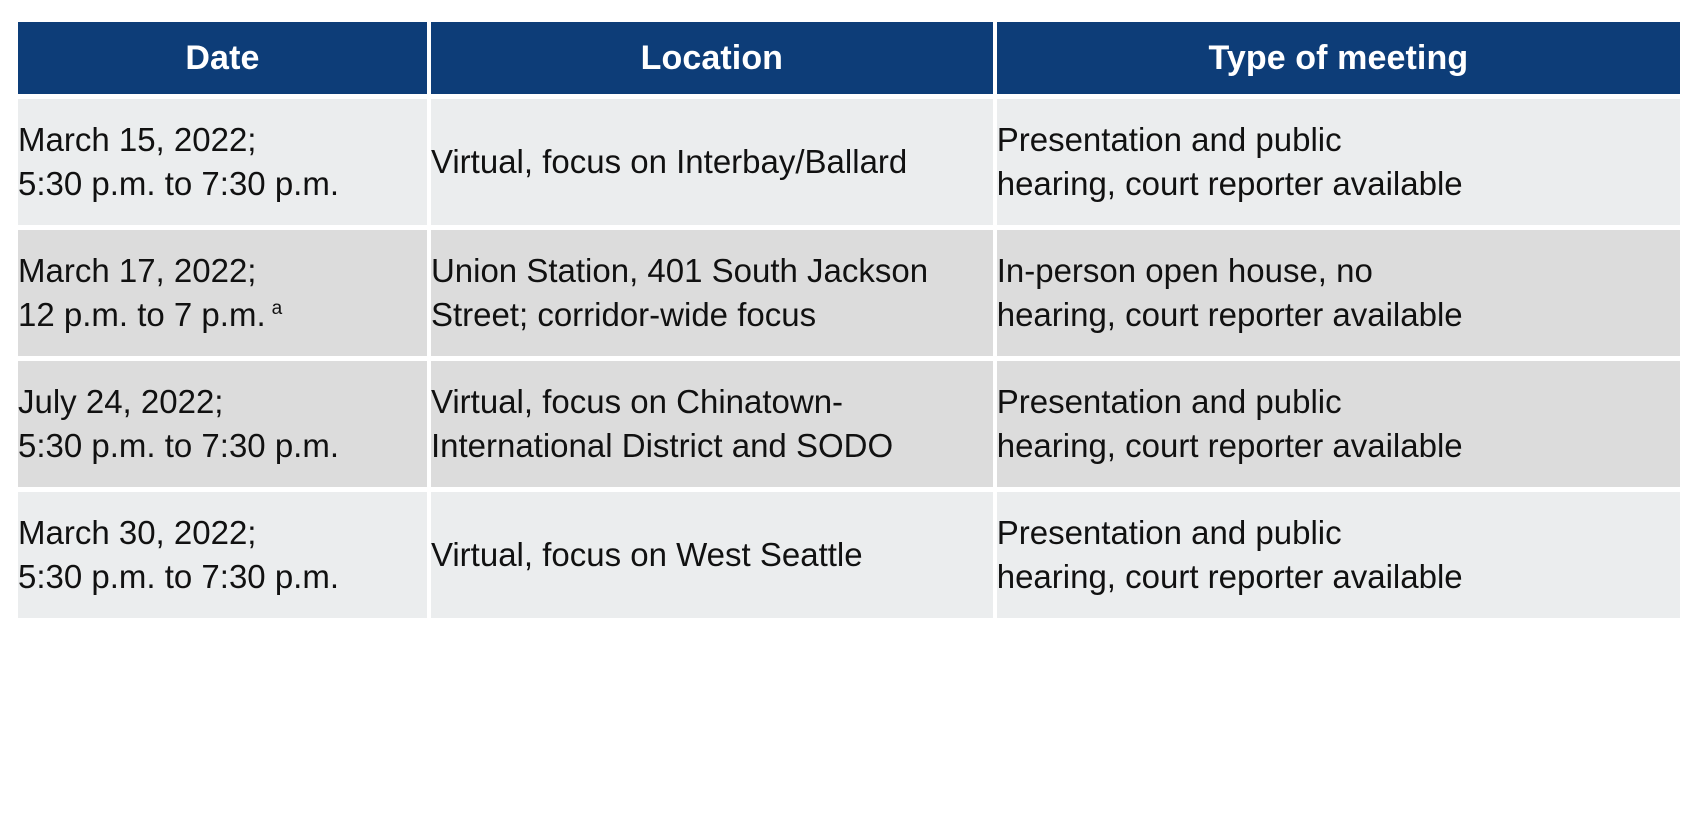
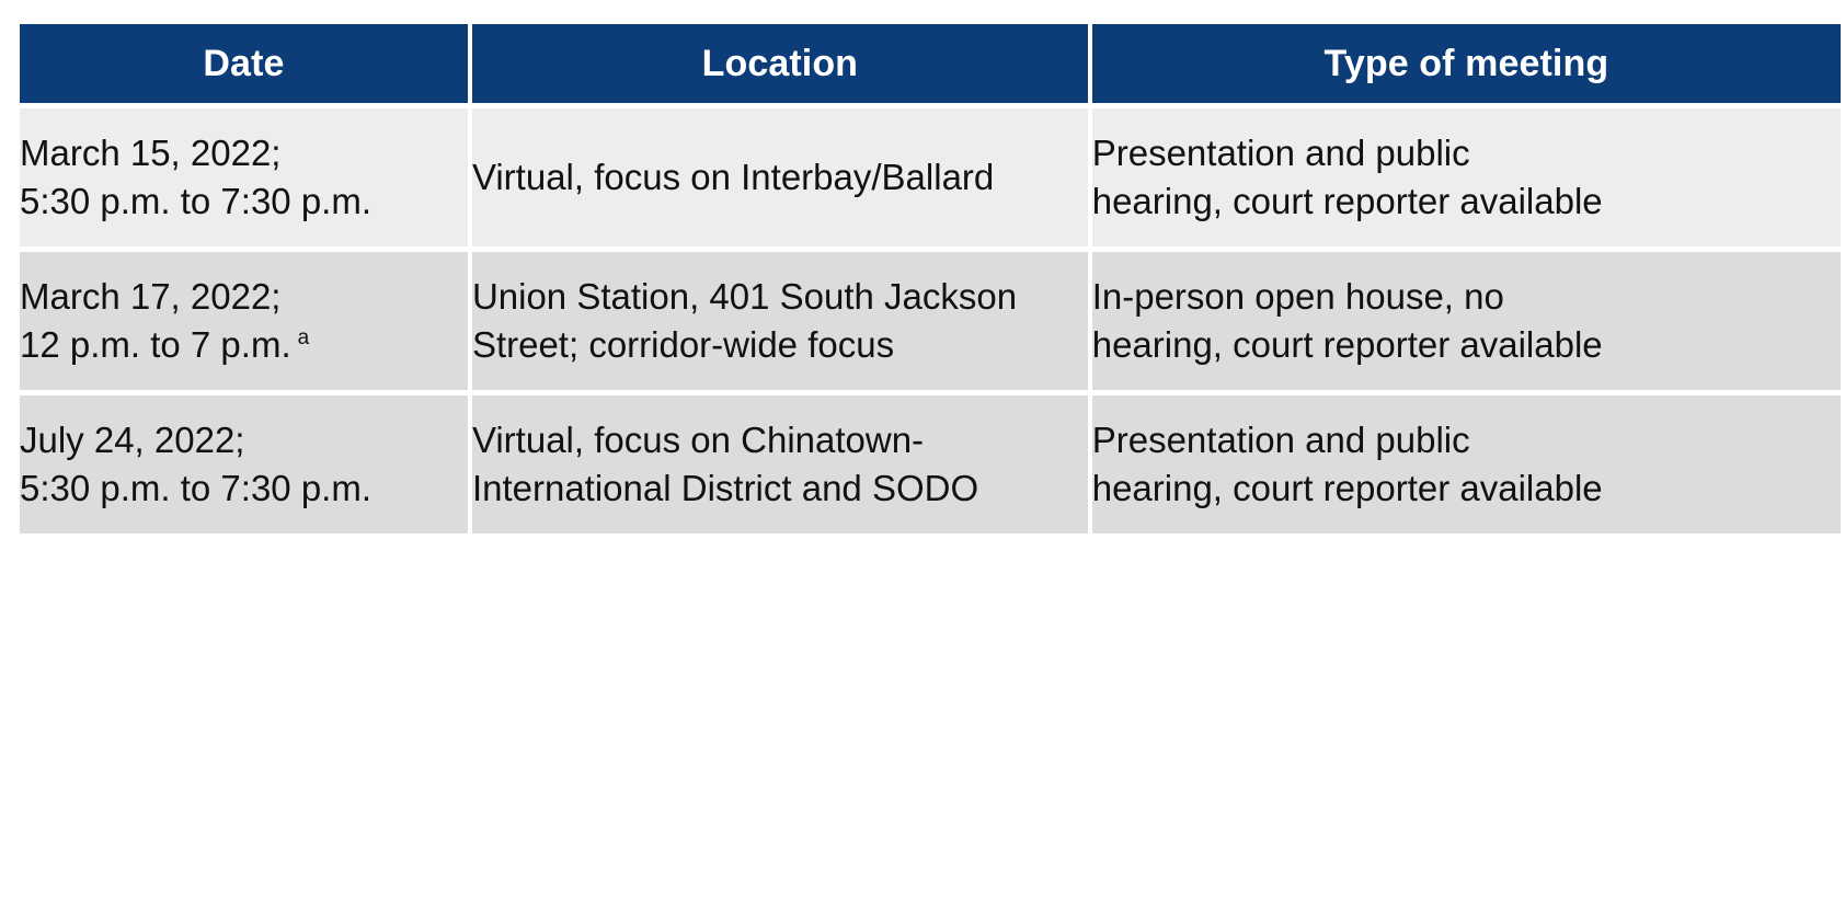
  Date	Location	Type of meeting
  March 15, 2022; 5:30 p.m. to 7:30 p.m.	Virtual, focus on Interbay/Ballard	Presentation and public hearing, court reporter available
  March 17, 2022; 12 p.m. to 7 p.m. a	Union Station, 401 South Jackson Street; corridor-wide focus	In-person open house, no hearing, court reporter available
  July 24, 2022; 5:30 p.m. to 7:30 p.m.	Virtual, focus on Chinatown- International District and SODO	Presentation and public hearing, court reporter available
- March 30, 2022; 5:30 p.m. to 7:30 p.m.	Virtual, focus on West Seattle	Presentation and public hearing, court reporter available
